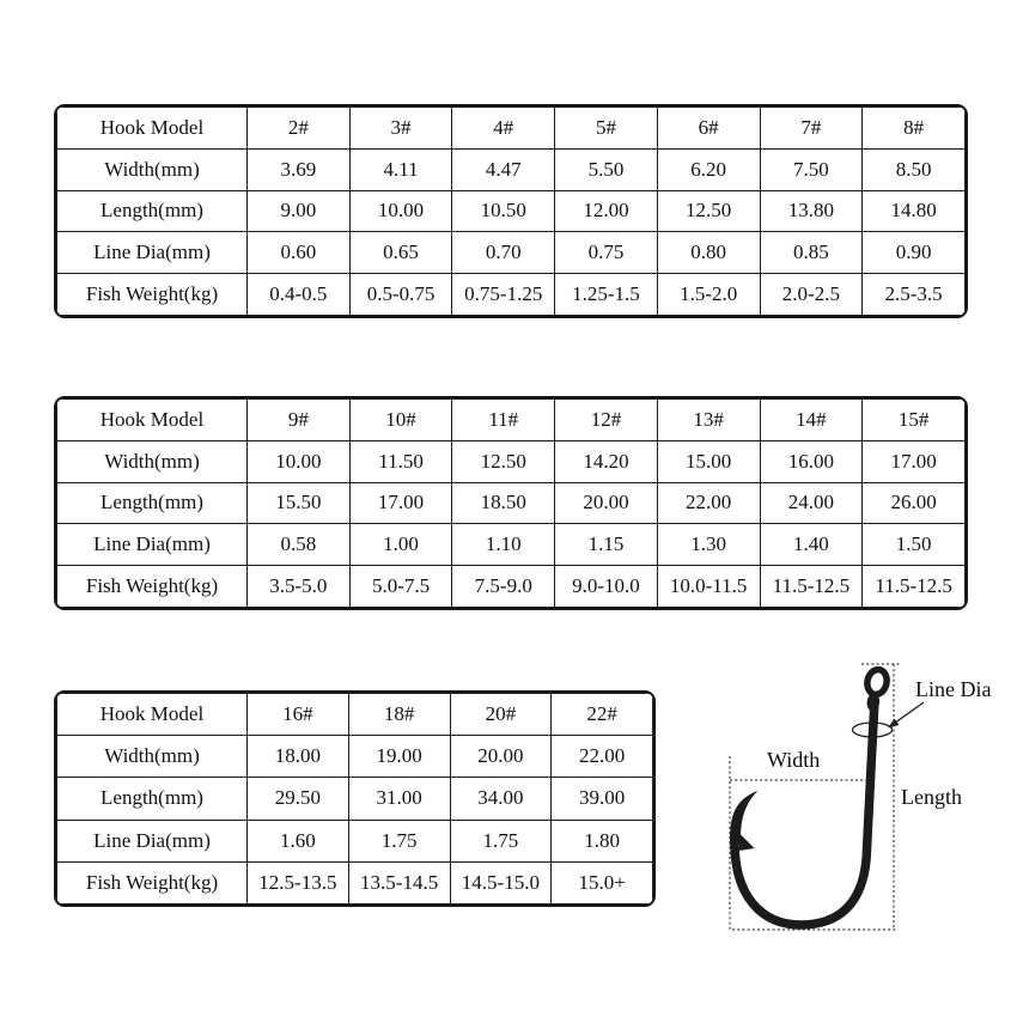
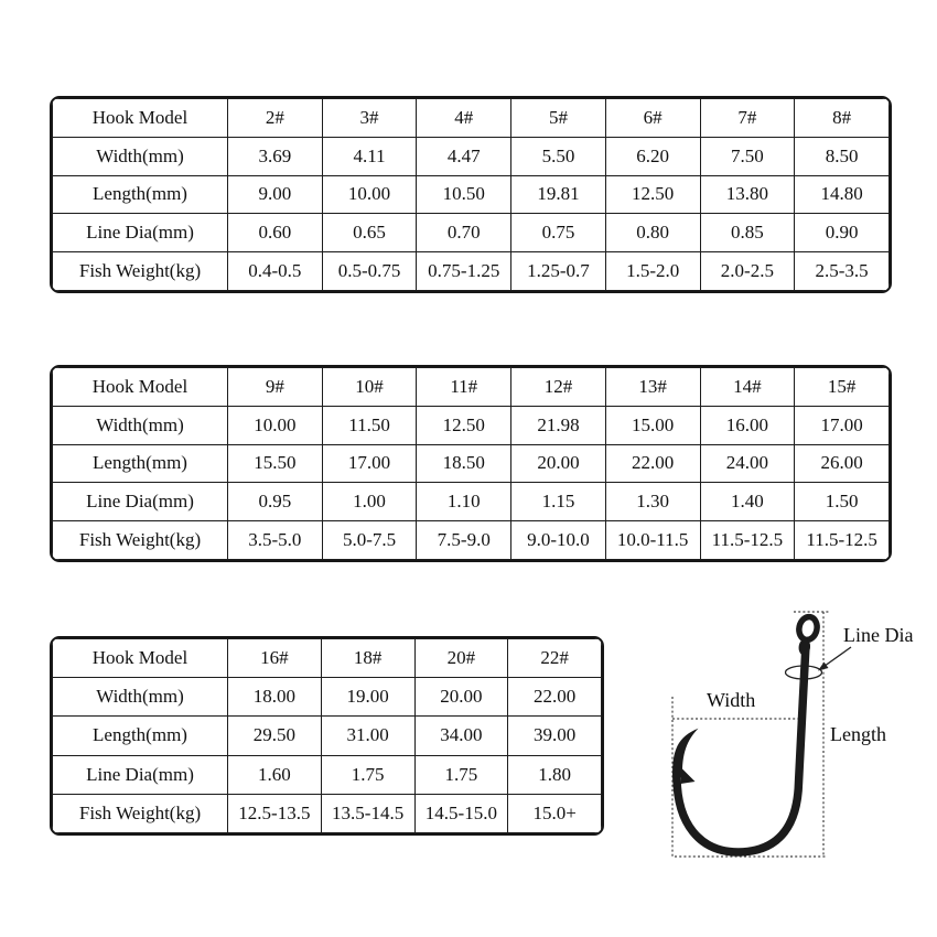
  Hook Model	2#	3#	4#	5#	6#	7#	8#
  Width(mm)	3.69	4.11	4.47	5.50	6.20	7.50	8.50
- Length(mm)	9.00	10.00	10.50	12.00	12.50	13.80	14.80
+ Length(mm)	9.00	10.00	10.50	19.81	12.50	13.80	14.80
  Line Dia(mm)	0.60	0.65	0.70	0.75	0.80	0.85	0.90
- Fish Weight(kg)	0.4-0.5	0.5-0.75	0.75-1.25	1.25-1.5	1.5-2.0	2.0-2.5	2.5-3.5
+ Fish Weight(kg)	0.4-0.5	0.5-0.75	0.75-1.25	1.25-0.7	1.5-2.0	2.0-2.5	2.5-3.5
  Hook Model	9#	10#	11#	12#	13#	14#	15#
- Width(mm)	10.00	11.50	12.50	14.20	15.00	16.00	17.00
+ Width(mm)	10.00	11.50	12.50	21.98	15.00	16.00	17.00
  Length(mm)	15.50	17.00	18.50	20.00	22.00	24.00	26.00
- Line Dia(mm)	0.58	1.00	1.10	1.15	1.30	1.40	1.50
+ Line Dia(mm)	0.95	1.00	1.10	1.15	1.30	1.40	1.50
  Fish Weight(kg)	3.5-5.0	5.0-7.5	7.5-9.0	9.0-10.0	10.0-11.5	11.5-12.5	11.5-12.5
  Hook Model	16#	18#	20#	22#
  Width(mm)	18.00	19.00	20.00	22.00
  Length(mm)	29.50	31.00	34.00	39.00
  Line Dia(mm)	1.60	1.75	1.75	1.80
  Fish Weight(kg)	12.5-13.5	13.5-14.5	14.5-15.0	15.0+
  Line Dia
  Width
  Length
